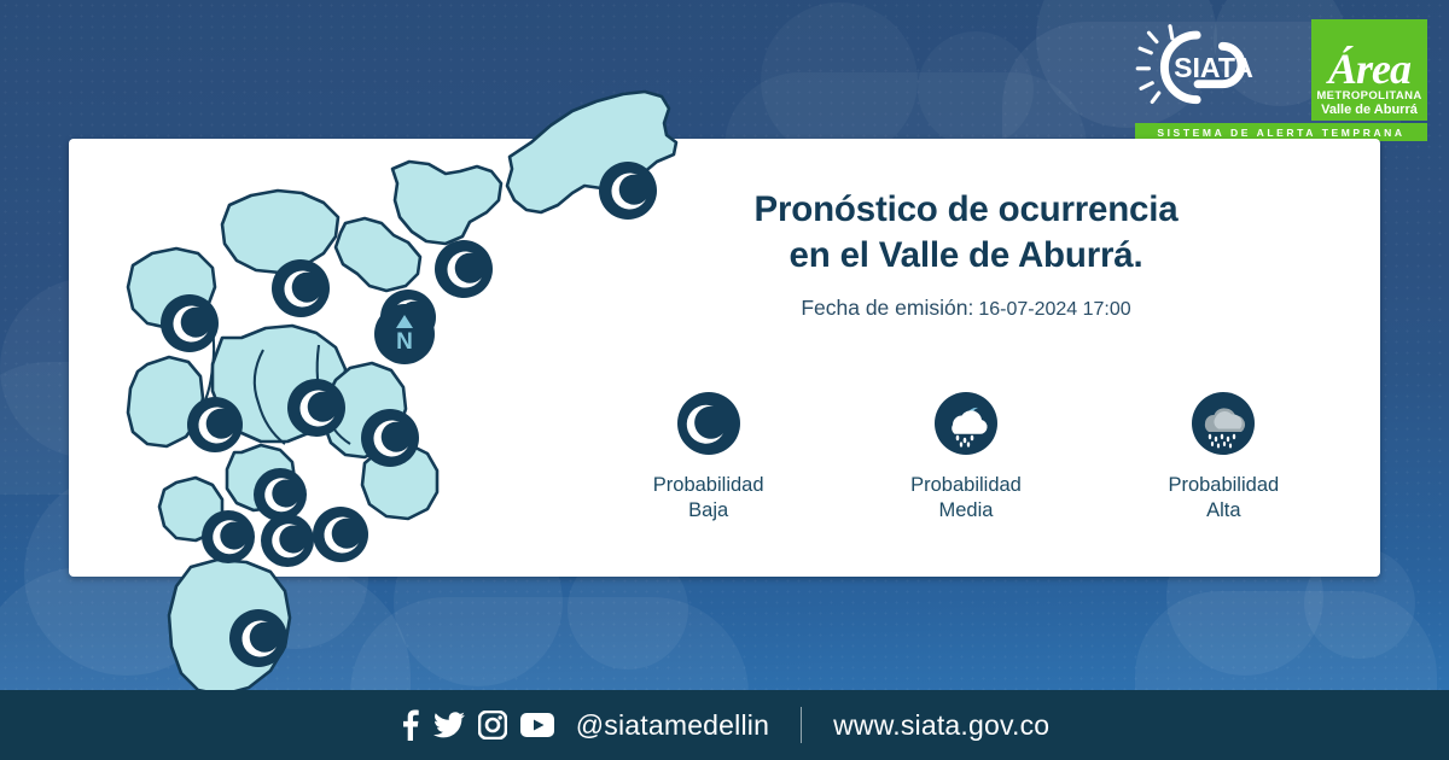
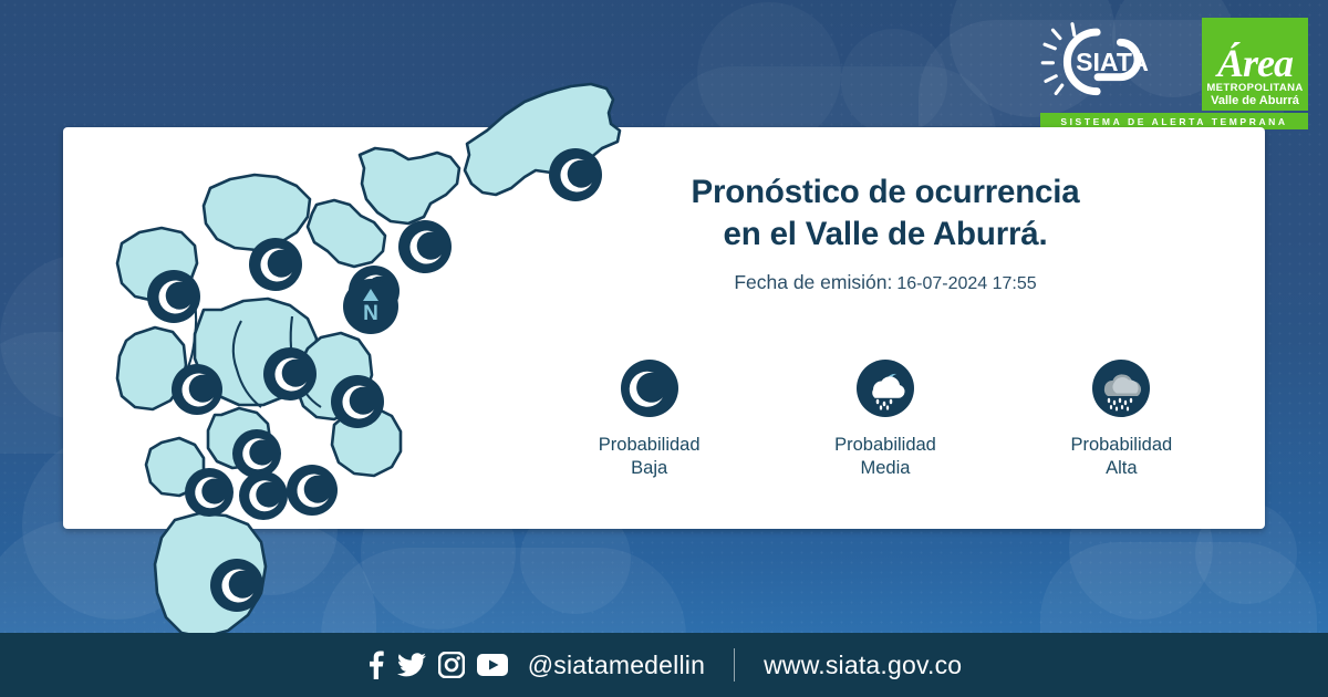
  SIATA
  Área
  METROPOLITANA
  Valle de Aburrá
  SISTEMA DE ALERTA TEMPRANA
  N
  Pronóstico de ocurrencia
  en el Valle de Aburrá.
- Fecha de emisión: 16-07-2024 17:00
+ Fecha de emisión: 16-07-2024 17:55
  Probabilidad
  Baja
  Probabilidad
  Media
  Probabilidad
  Alta
  @siatamedellin
  www.siata.gov.co
